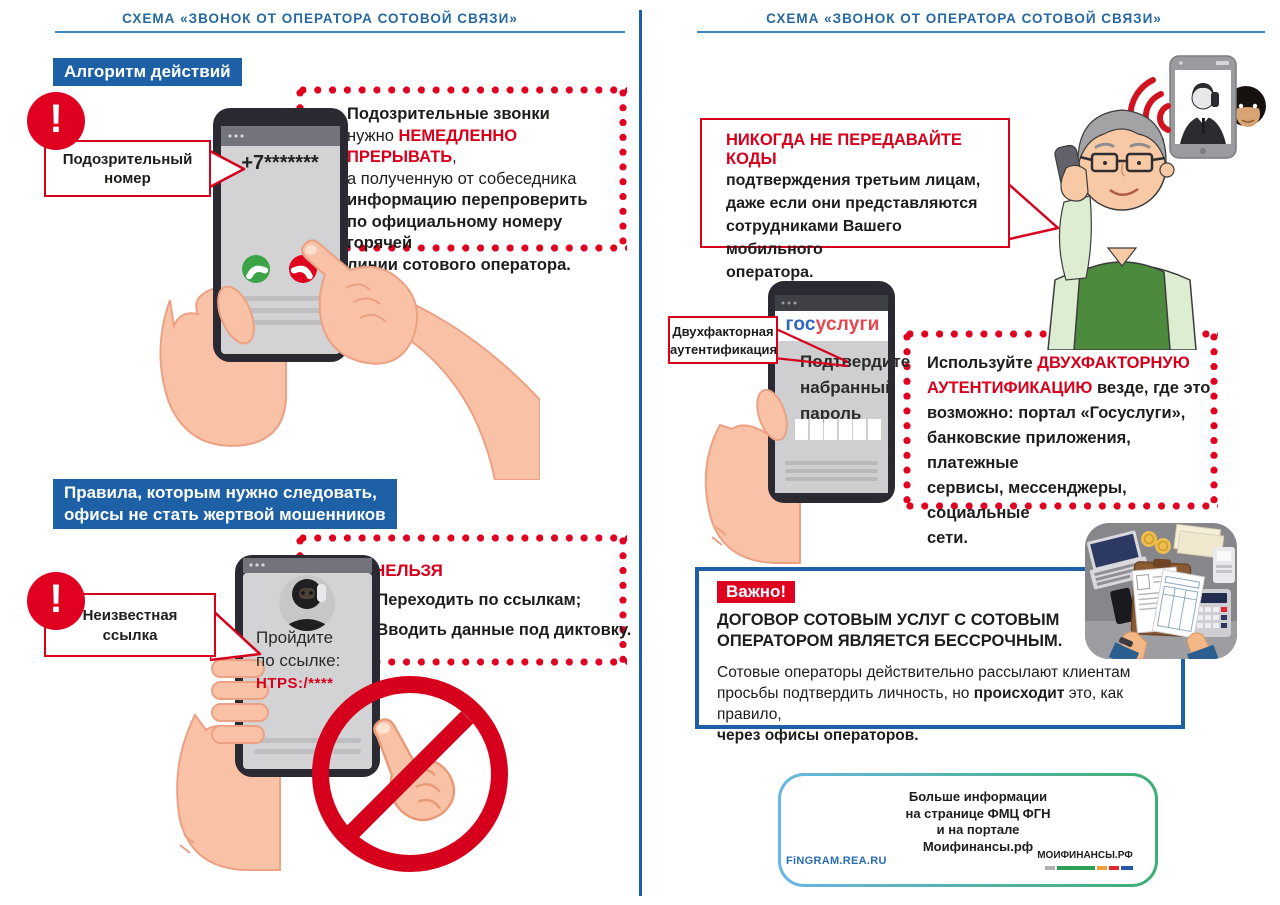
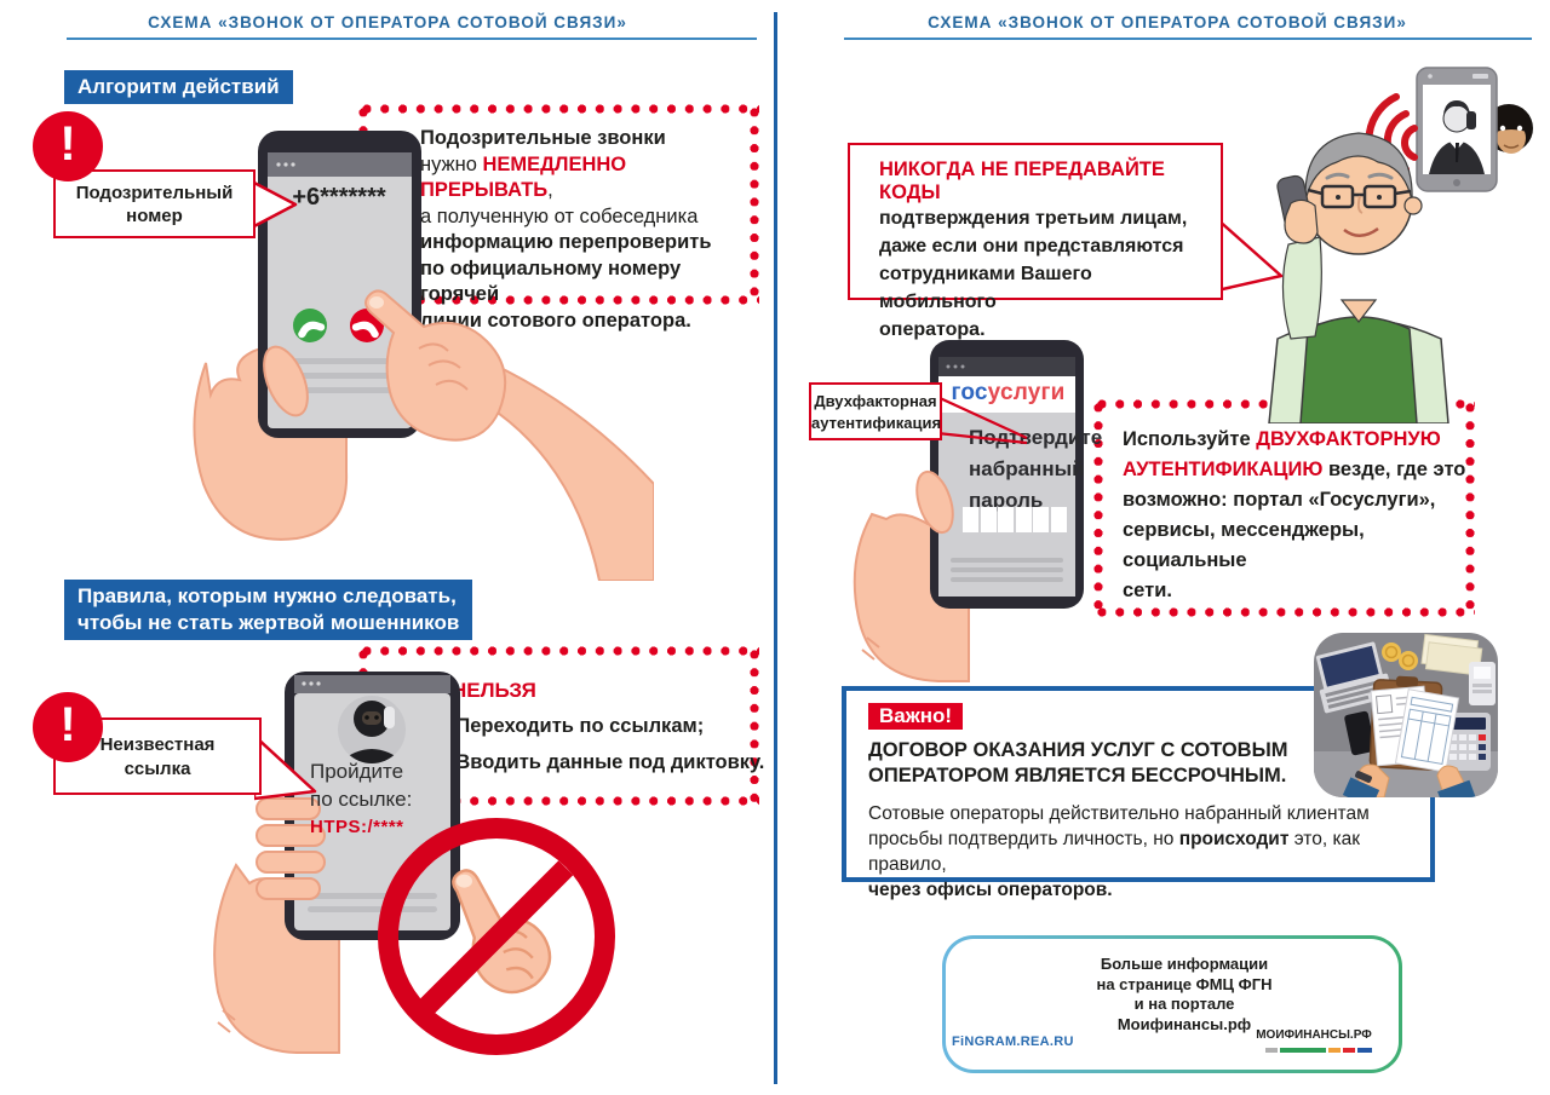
  СХЕМА «ЗВОНОК ОТ ОПЕРАТОРА СОТОВОЙ СВЯЗИ»
  СХЕМА «ЗВОНОК ОТ ОПЕРАТОРА СОТОВОЙ СВЯЗИ»
  Алгоритм действий
  Подозрительные звонки
  нужно НЕМЕДЛЕННО ПРЕРЫВАТЬ,
  а полученную от собеседника
  информацию перепроверить
  по официальному номеру горячей
  линии сотового оператора.
- +7*******
+ +6*******
  !
  Подозрительный
  номер
  Правила, которым нужно следовать,
- офисы не стать жертвой мошенников
+ чтобы не стать жертвой мошенников
  ЕЛЬЗЯ
  Переходить по ссылкам;
  Вводить данные под диктовку.
  Пройдите
  по ссылке:
  HTPS:/****
  !
  Неизвестная
  ссылка
  НИКОГДА НЕ ПЕРЕДАВАЙТЕ КОДЫ
  подтверждения третьим лицам,
  даже если они представляются
  сотрудниками Вашего мобильного
  оператора.
  госуслуги
  одтердите
  набранный
  пароль
  Двухфакторная
  аутентификация
  Используйте ДВУХФАКТОРНУЮ
  АУТЕНТИФИКАЦИЮ везде, где это
  возможно: портал «Госуслуги»,
- банковские приложения, платежные
  сервисы, мессенджеры, социальные
  сети.
  Важно!
- ДОГОВОР СОТОВЫМ УСЛУГ С СОТОВЫМ
+ ДОГОВОР ОКАЗАНИЯ УСЛУГ С СОТОВЫМ
  ОПЕРАТОРОМ ЯВЛЯЕТСЯ БЕССРОЧНЫМ.
- Сотовые операторы действительно рассылают клиентам
+ Сотовые операторы действительно набранный клиентам
  просьбы подтвердить личность, но происходит это, как правило,
  через офисы операторов.
  FiNGRAM.REA.RU
  Больше информации
  на странице ФМЦ ФГН
  и на портале
  Моифинансы.рф
  МОИФИНАНСЫ.РФ
